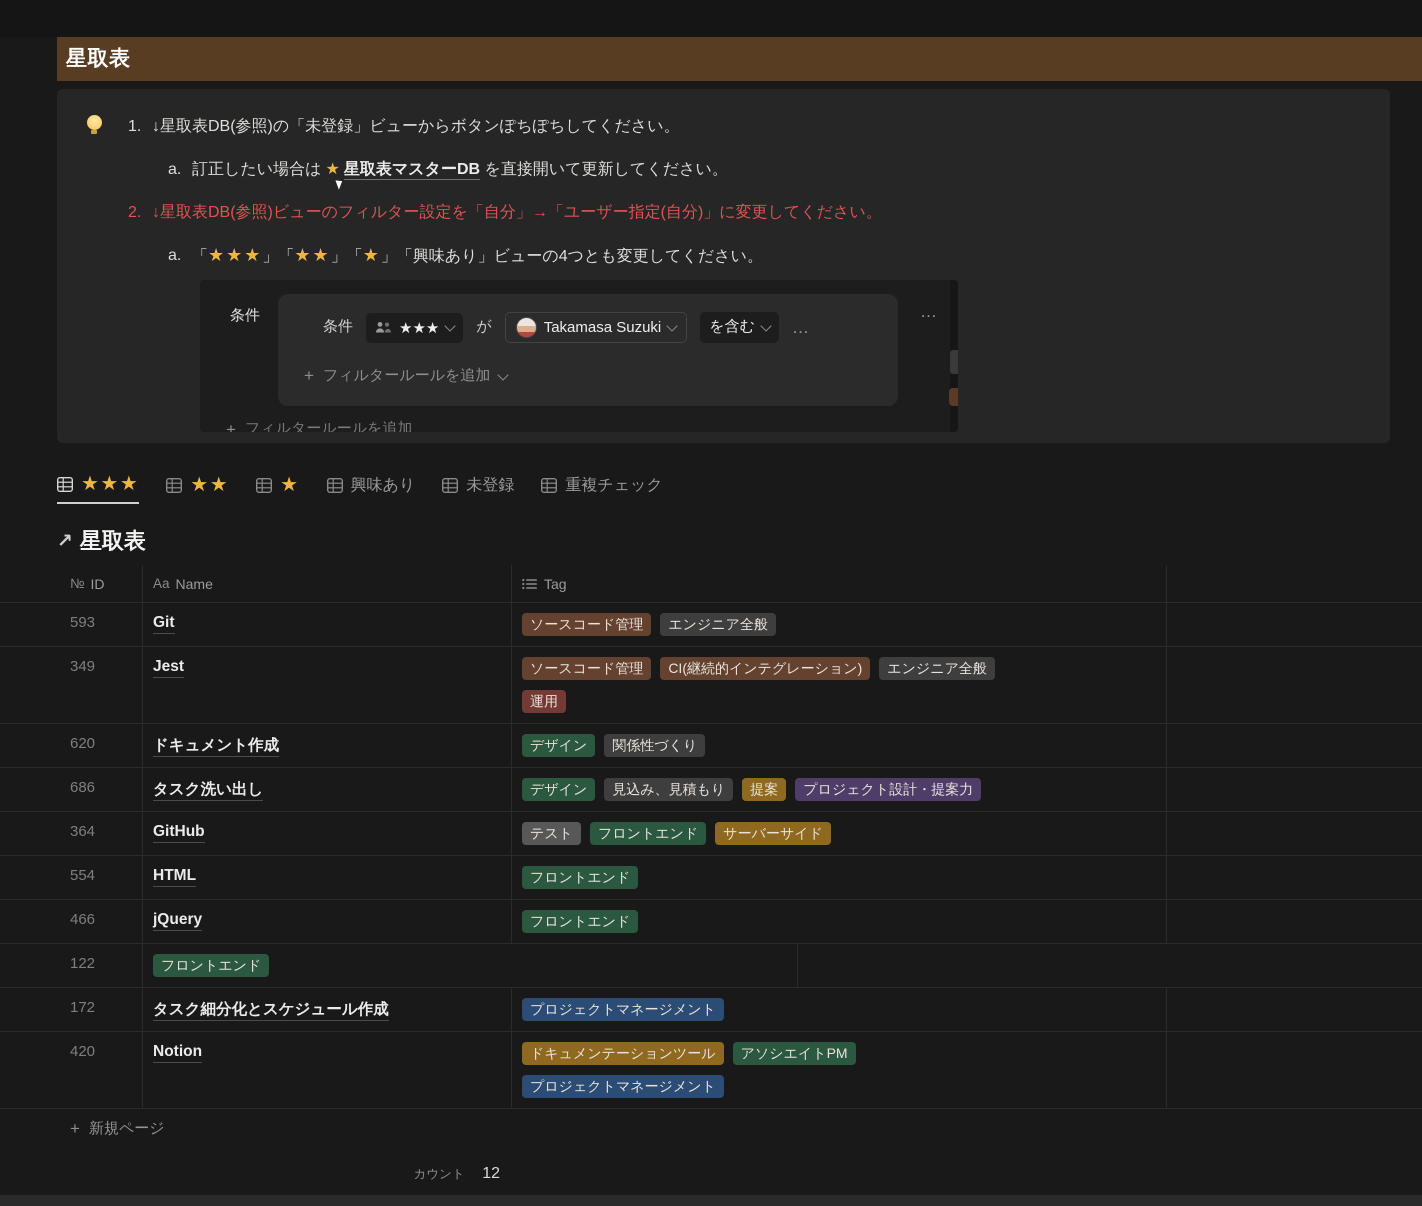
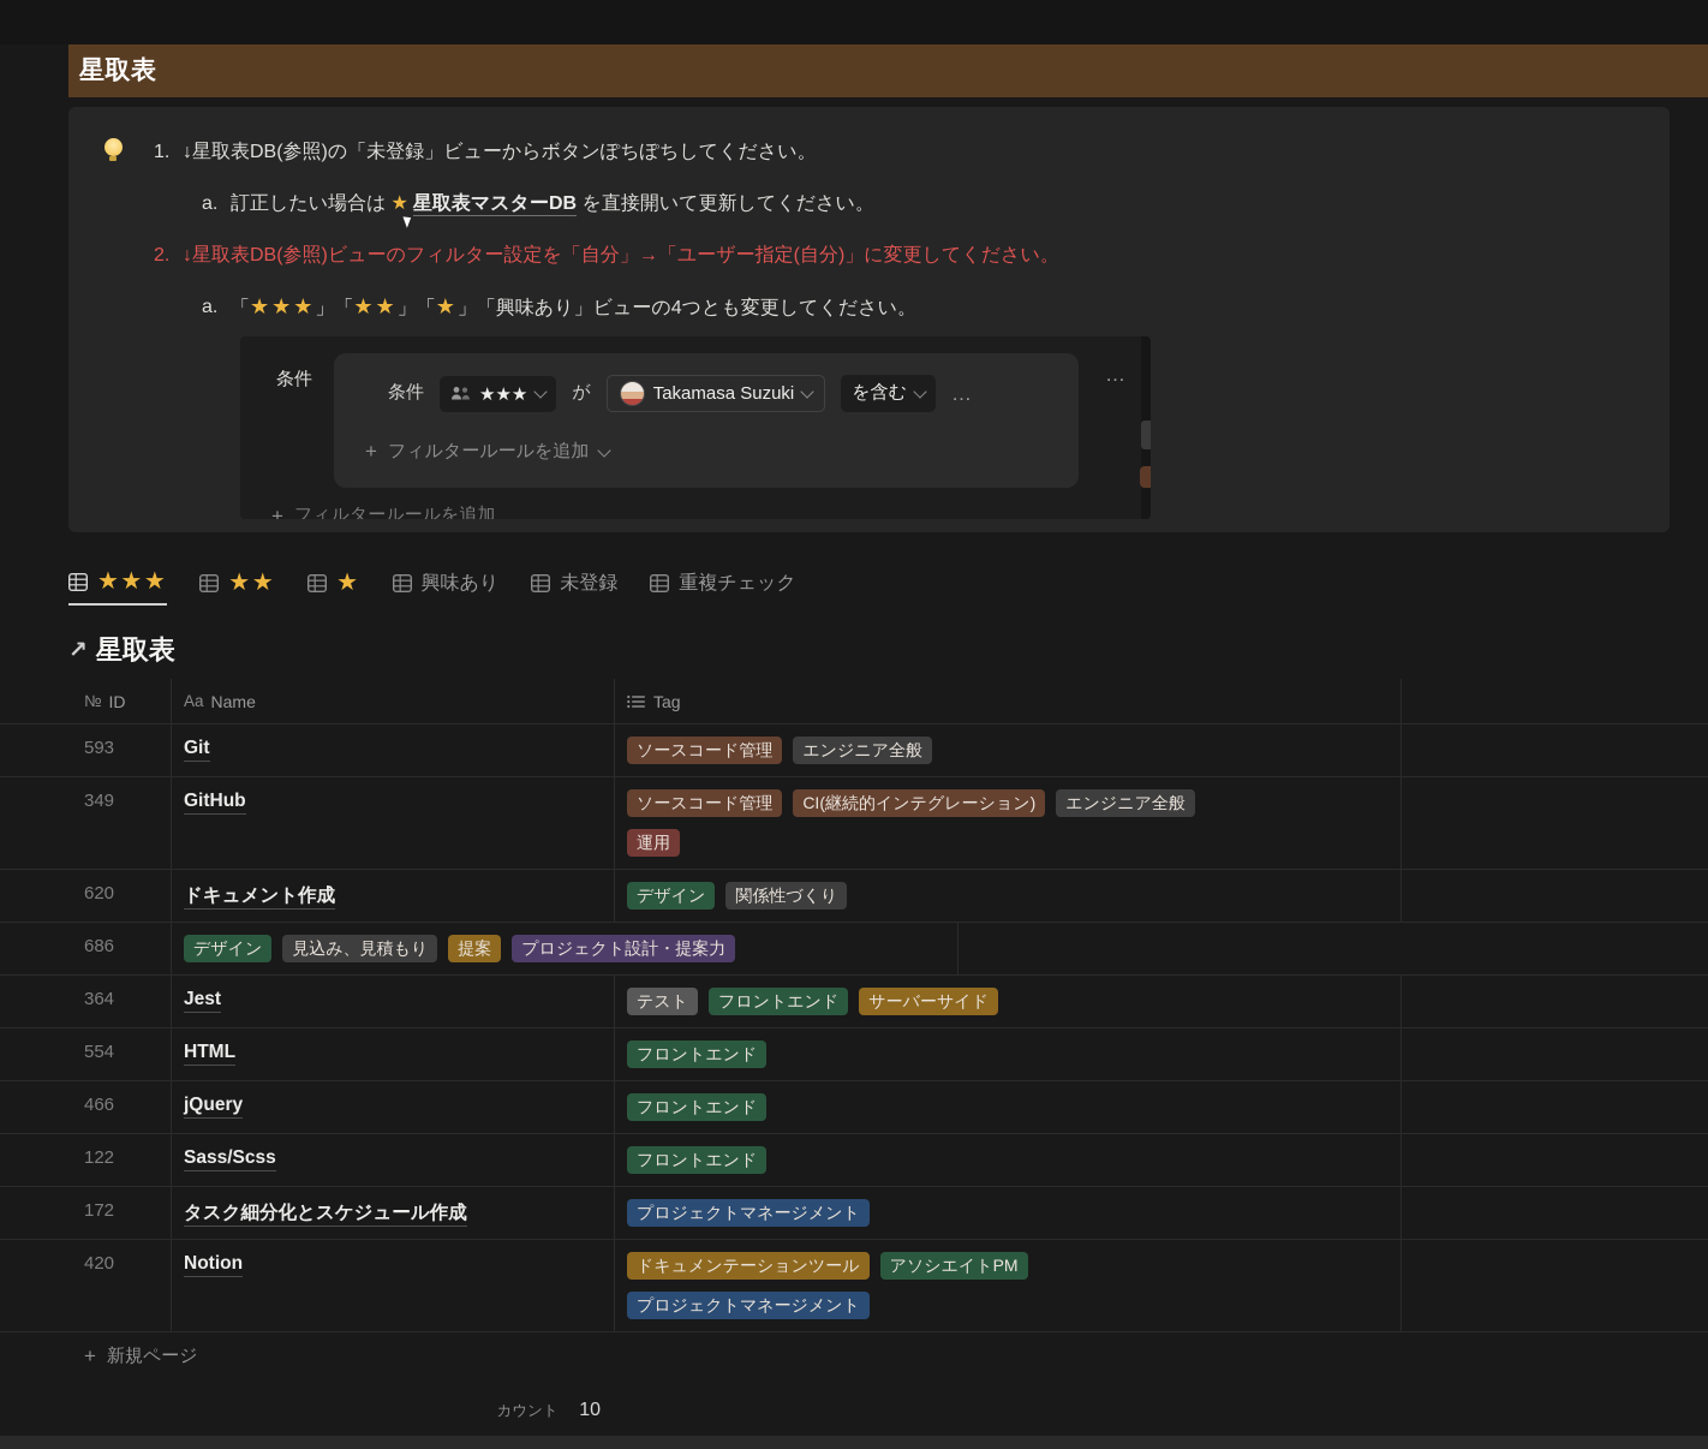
  星取表
  1.
  ↓星取表DB(参照)の「未登録」ビューからボタンぽちぽちしてください。
  a.
  訂正したい場合は ★ 星取表マスターDB を直接開いて更新してください。
  2.
  ↓星取表DB(参照)ビューのフィルター設定を「自分」→「ユーザー指定(自分)」に変更してください。
  a.
  「★★★」「★★」「★」「興味あり」ビューの4つとも変更してください。
  条件
  条件
  ★★★
  が
  Takamasa Suzuki
  を含む
  …
  +
  フィルタールールを追加
  …
  +
  フィルタールールを追加
  ★★★
  ★★
  ★
  興味あり
  未登録
  重複チェック
  ↗
  星取表
  №
  ID
  Aa
  Name
  Tag
  593
  Git
  ソースコード管理
  エンジニア全般
  349
- Jest
+ GitHub
  ソースコード管理
  CI(継続的インテグレーション)
  エンジニア全般
  運用
  620
  ドキュメント作成
  デザイン
  関係性づくり
  686
- タスク洗い出し
  デザイン
  見込み、見積もり
  提案
  プロジェクト設計・提案力
  364
- GitHub
+ Jest
  テスト
  フロントエンド
  サーバーサイド
  554
  HTML
  フロントエンド
  466
  jQuery
  フロントエンド
  122
+ Sass/Scss
  フロントエンド
  172
  タスク細分化とスケジュール作成
  プロジェクトマネージメント
  420
  Notion
  ドキュメンテーションツール
  アソシエイトPM
  プロジェクトマネージメント
  +
  新規ページ
- カウント 12
+ カウント 10
